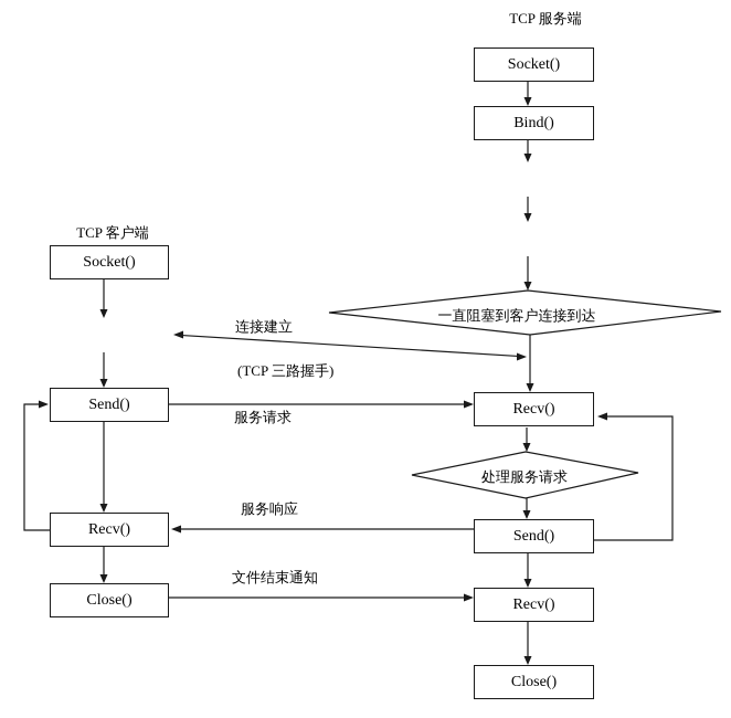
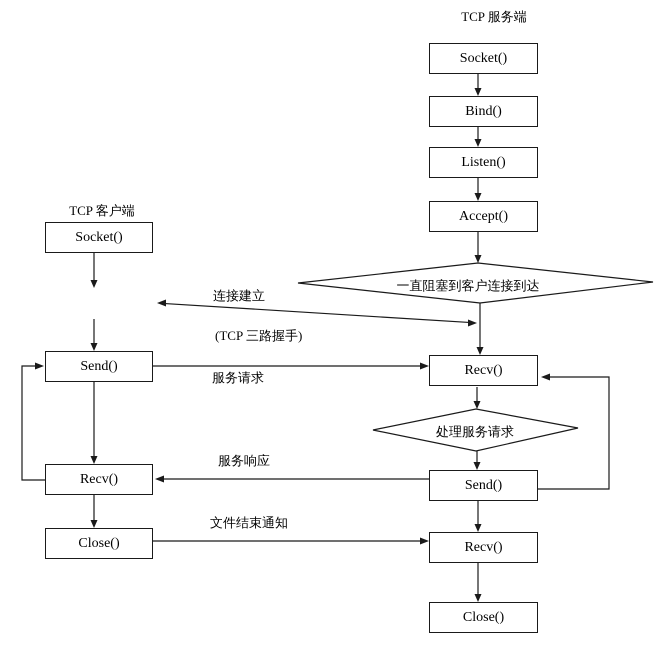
  TCP 服务端
  TCP 客户端
  Socket()
  Bind()
+ Listen()
+ Accept()
  Recv()
  Send()
  Recv()
  Close()
  Socket()
  Send()
  Recv()
  Close()
  一直阻塞到客户连接到达
  处理服务请求
  连接建立
  (TCP 三路握手)
  服务请求
  服务响应
  文件结束通知
